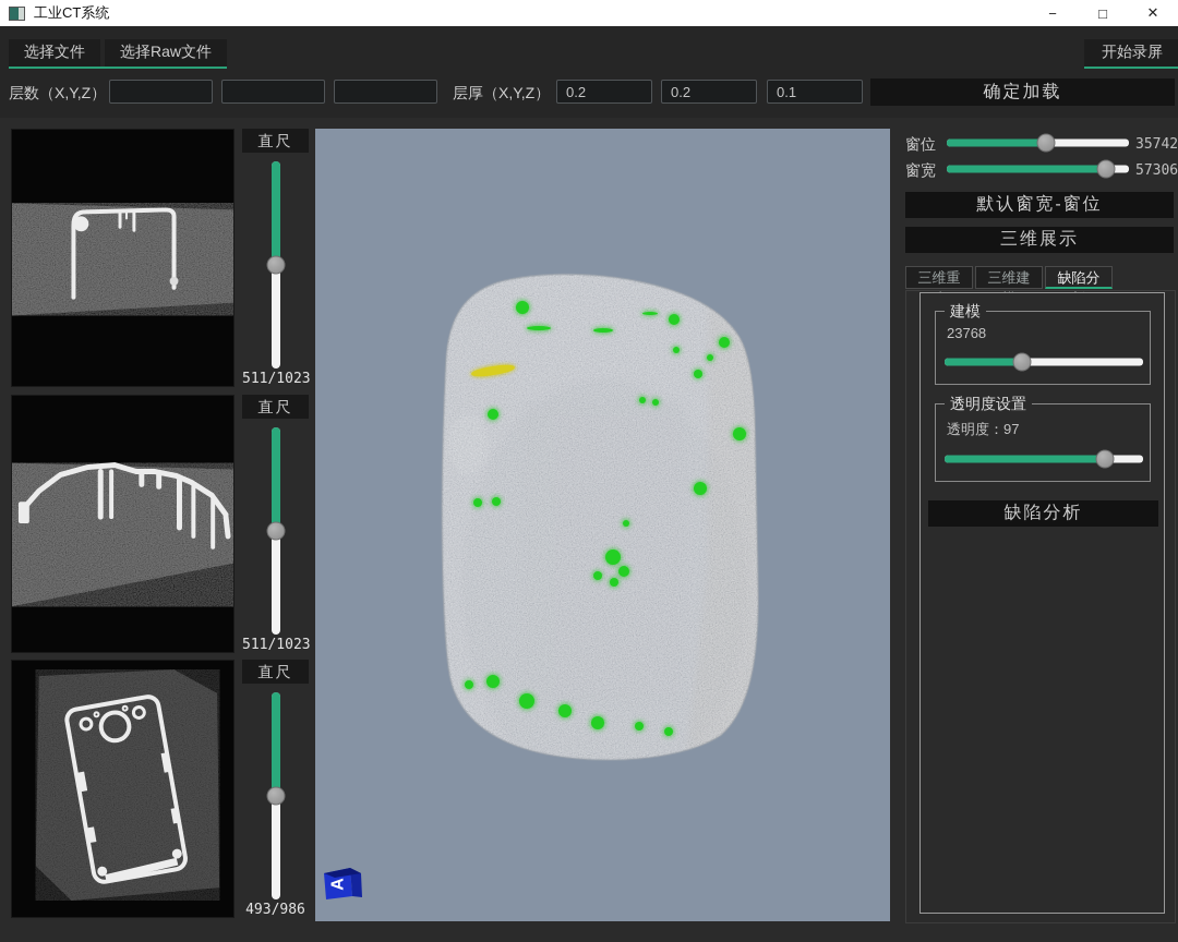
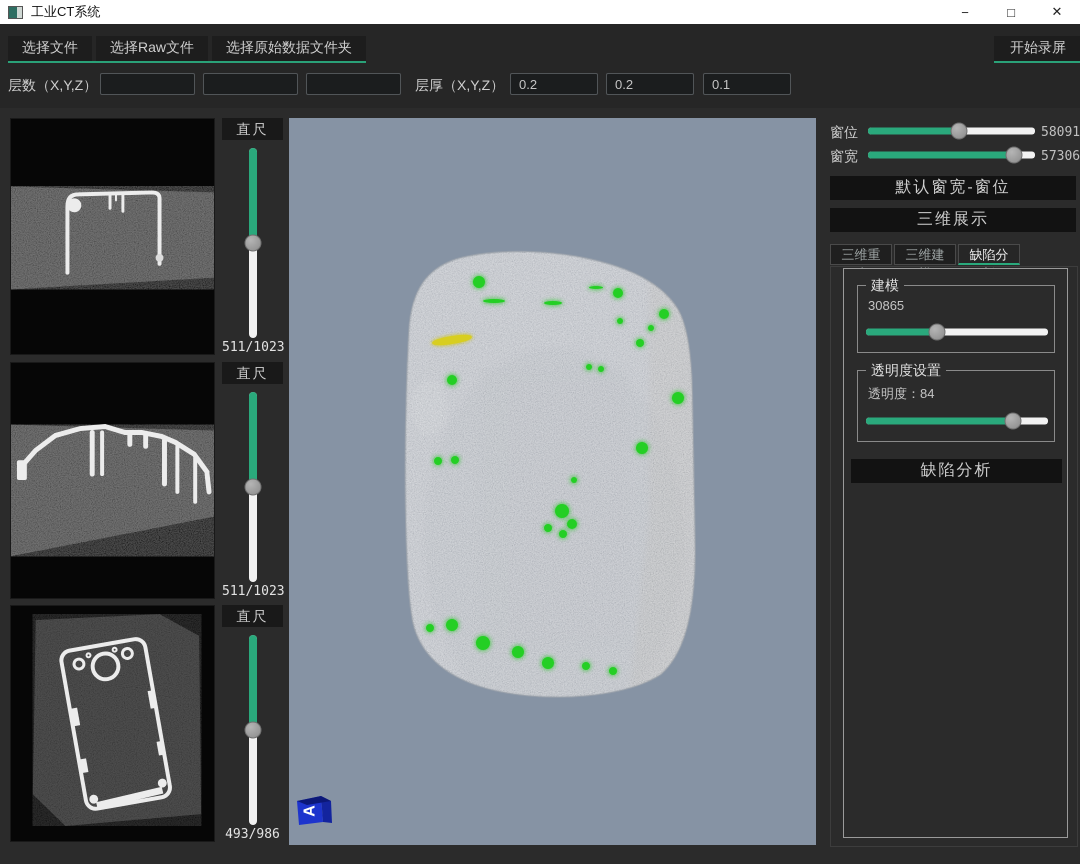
  工业CT系统
  −
  □
  ✕
  选择文件
  选择Raw文件
+ 选择原始数据文件夹
  开始录屏
  层数（X,Y,Z）
  层厚（X,Y,Z）
  0.2
  0.2
  0.1
- 确定加载
  直尺
  511/1023
  直尺
  511/1023
  直尺
  493/986
  窗位
- 35742
+ 58091
  窗宽
  57306
  默认窗宽-窗位
  三维展示
  三维重
  三维建
  缺陷分
  建模
- 23768
+ 30865
  透明度设置
- 透明度：97
+ 透明度：84
  缺陷分析
